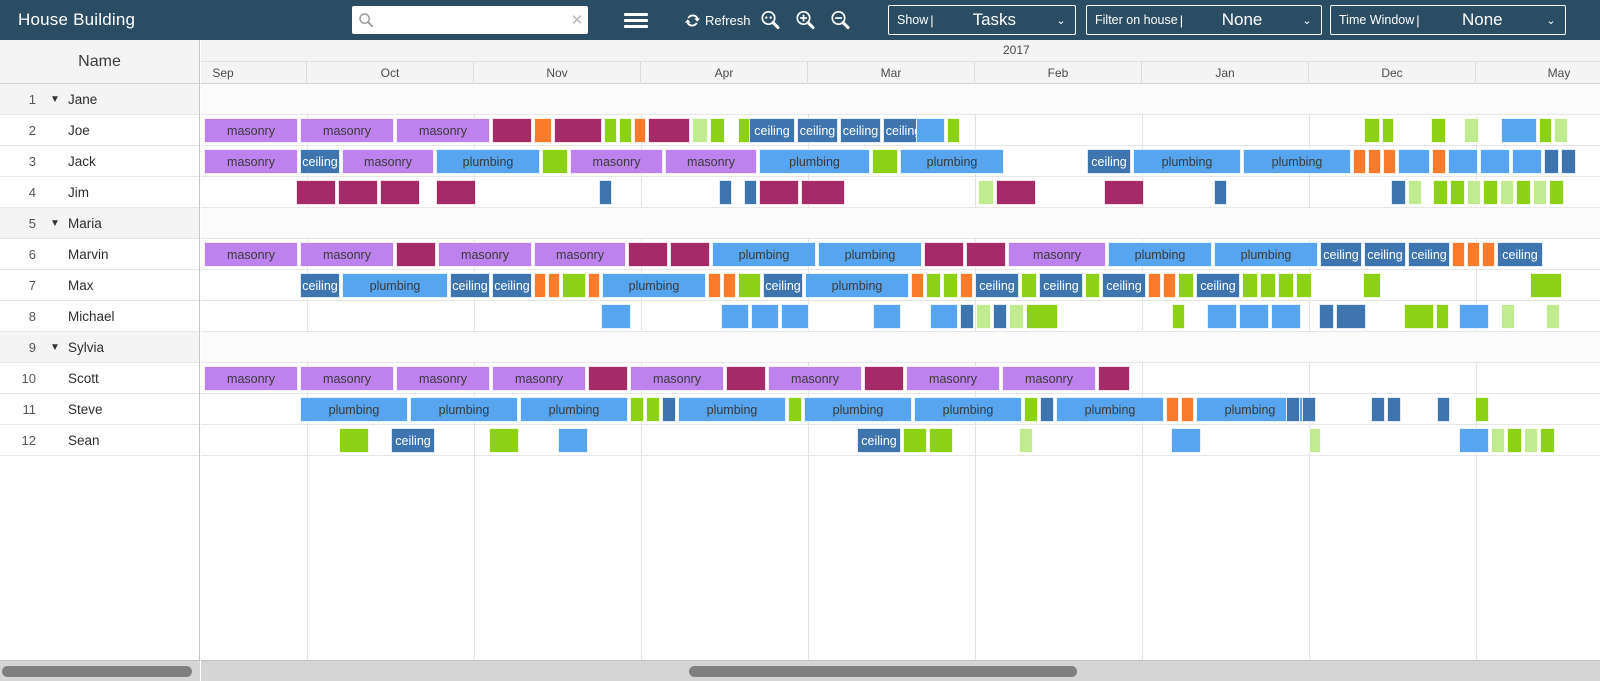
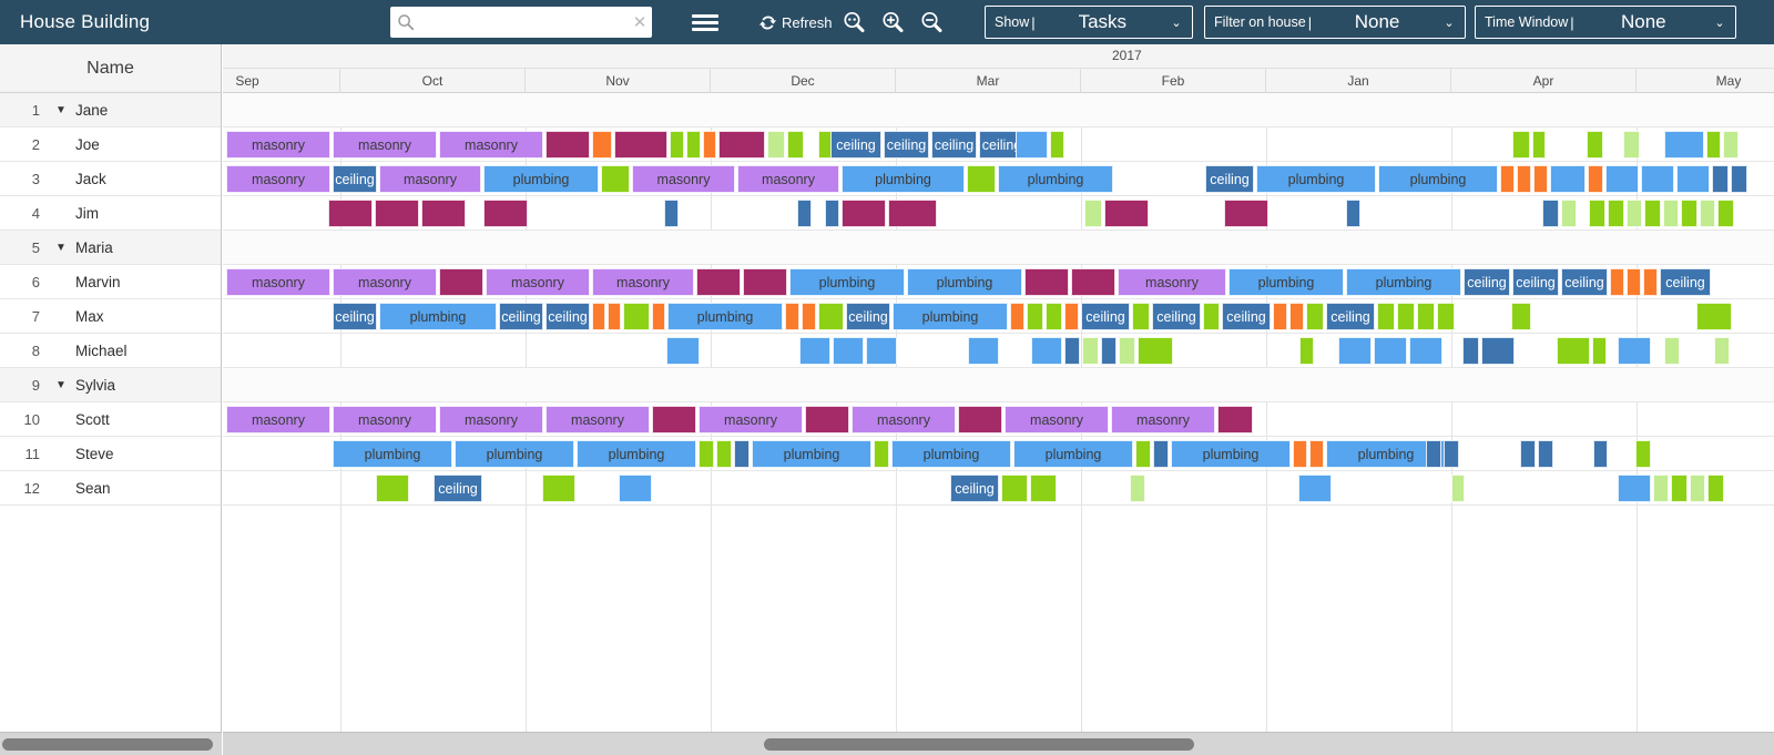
  House Building
  ✕
  Refresh
  Show
  |
  Tasks
  ⌄
  Filter on house
  |
  None
  ⌄
  Time Window
  |
  None
  ⌄
  Name
  1
  ▼
  Jane
  2
  Joe
  3
  Jack
  4
  Jim
  5
  ▼
  Maria
  6
  Marvin
  7
  Max
  8
  Michael
  9
  ▼
  Sylvia
  10
  Scott
  11
  Steve
  12
  Sean
  2017
  Sep
  Oct
  Nov
- Apr
+ Dec
  Mar
  Feb
  Jan
- Dec
+ Apr
  May
  masonry
  masonry
  masonry
  ceiling
  ceiling
  ceiling
  ceilin
  masonry
  ceiling
  masonry
  plumbing
  masonry
  masonry
  plumbing
  plumbing
  ceiling
  plumbing
  plumbing
  masonry
  masonry
  masonry
  masonry
  plumbing
  plumbing
  masonry
  plumbing
  plumbing
  ceiling
  ceiling
  ceiling
  ceiling
  ceiling
  plumbing
  ceiling
  ceiling
  plumbing
  ceiling
  plumbing
  ceiling
  ceiling
  ceiling
  ceiling
  masonry
  masonry
  masonry
  masonry
  masonry
  masonry
  masonry
  masonry
  plumbing
  plumbing
  plumbing
  plumbing
  plumbing
  plumbing
  plumbing
  plumbing
  ceiling
  ceiling
